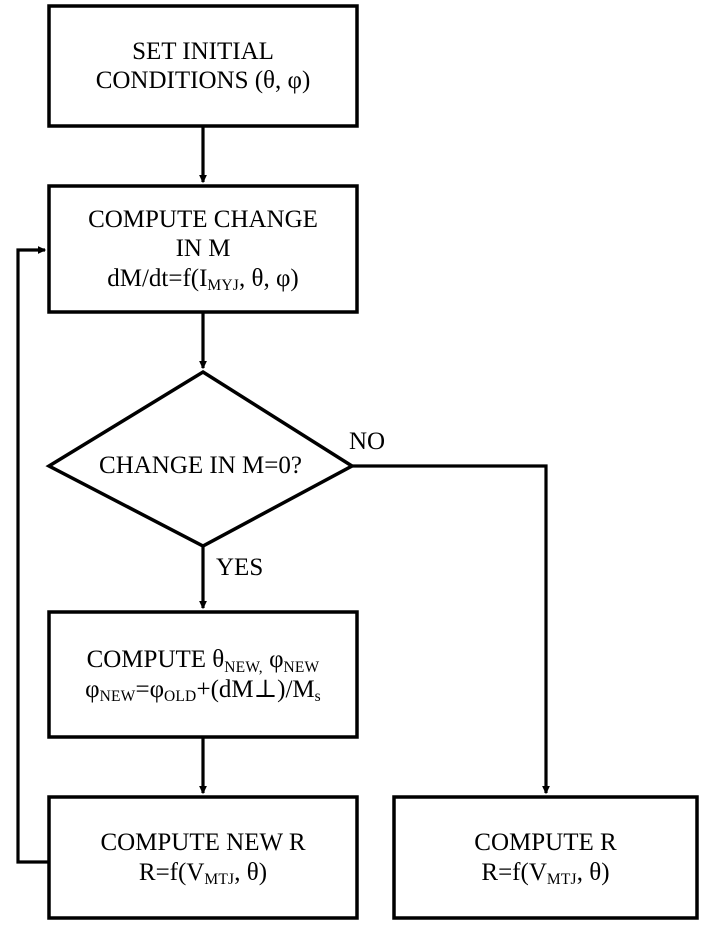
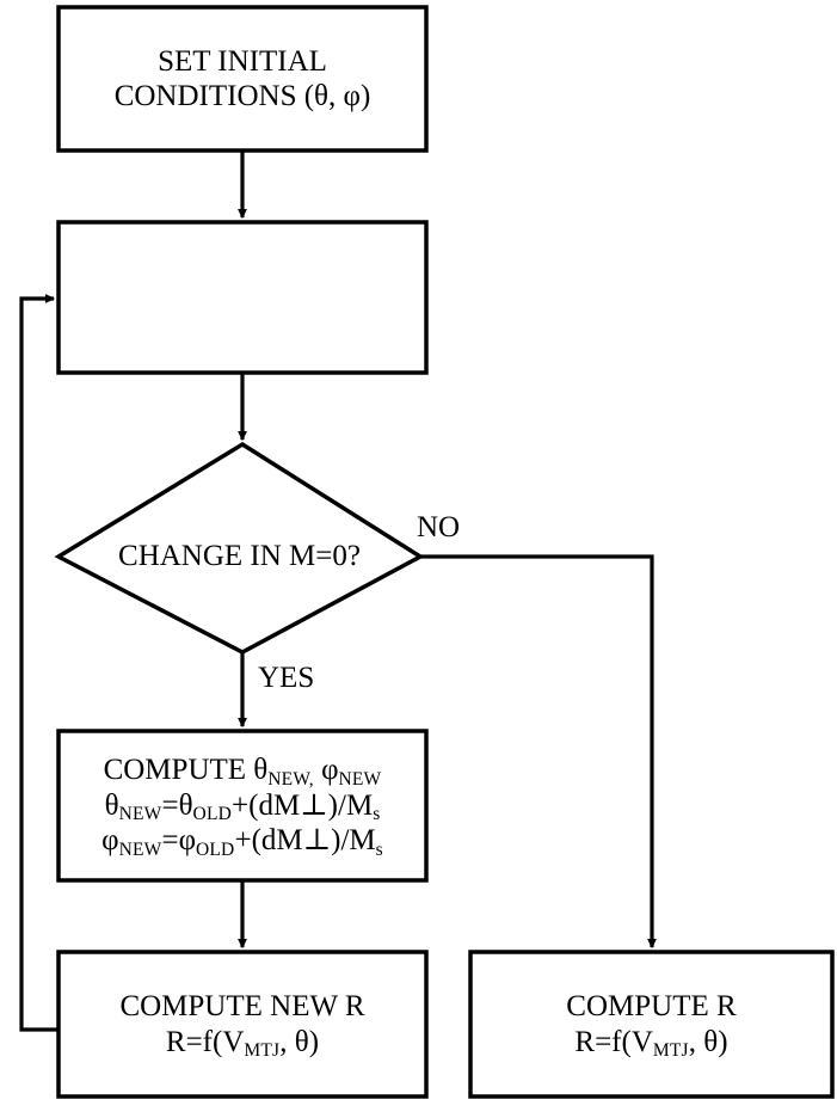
  SET INITIAL
  CONDITIONS (θ, φ)
- COMPUTE CHANGE
- IN M
- dM/dt=f(IMYJ, θ, φ)
  CHANGE IN M=0?
  COMPUTE θNEW, φNEW
+ θNEW=θOLD+(dM⊥)/Ms
  φNEW=φOLD+(dM⊥)/Ms
  COMPUTE NEW R
  R=f(VMTJ, θ)
  COMPUTE R
  R=f(VMTJ, θ)
  NO
  YES
